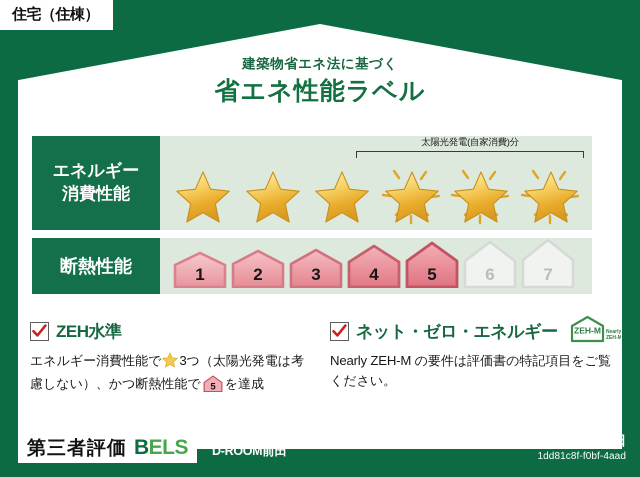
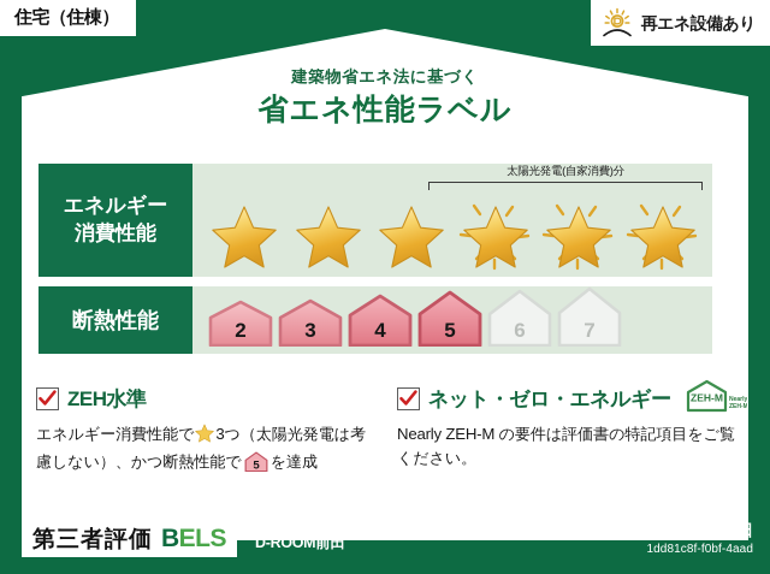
  住宅（住棟）
+ 再エネ設備あり
  建築物省エネ法に基づく
  省エネ性能ラベル
  エネルギー
  消費性能
  太陽光発電(自家消費)分
  断熱性能
- 1
  2
  3
  4
  5
  6
  7
  ZEH水準
  エネルギー消費性能で 3つ（太陽光発電は考慮しない）、かつ断熱性能で
  5
  を達成
  ネット・ゼロ・エネルギー
  ZEH-M
  Nearly ZEH-M の要件は評価書の特記項目をご覧ください。
  第三者評価
  BELS
  D-ROOM前田
  評価日 2025年6月2日
  1dd81c8f-f0bf-4aad
